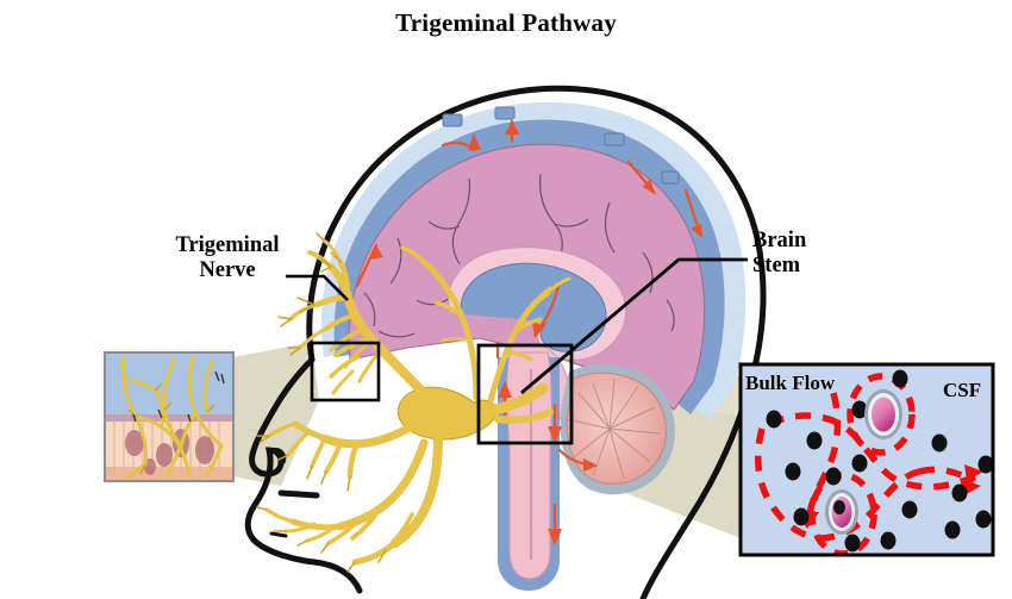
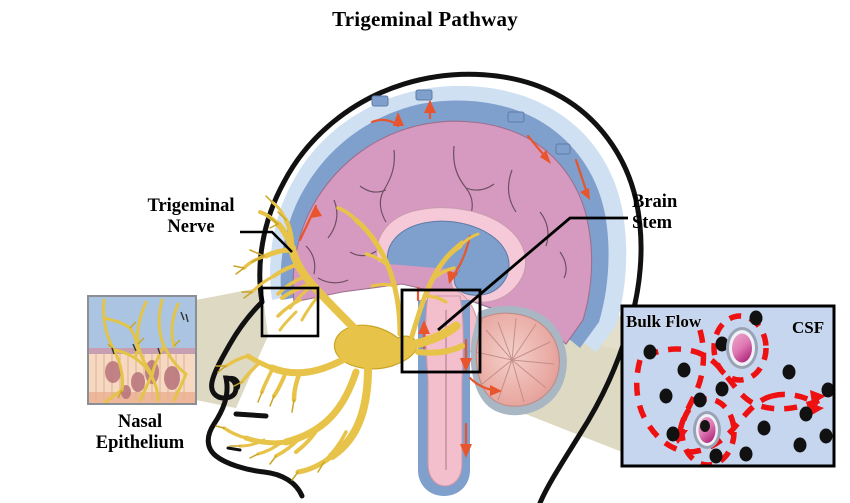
  Trigeminal Pathway
  Trigeminal
  Nerve
  Brain
  Stem
+ Nasal
+ Epithelium
  Bulk Flow
  CSF
